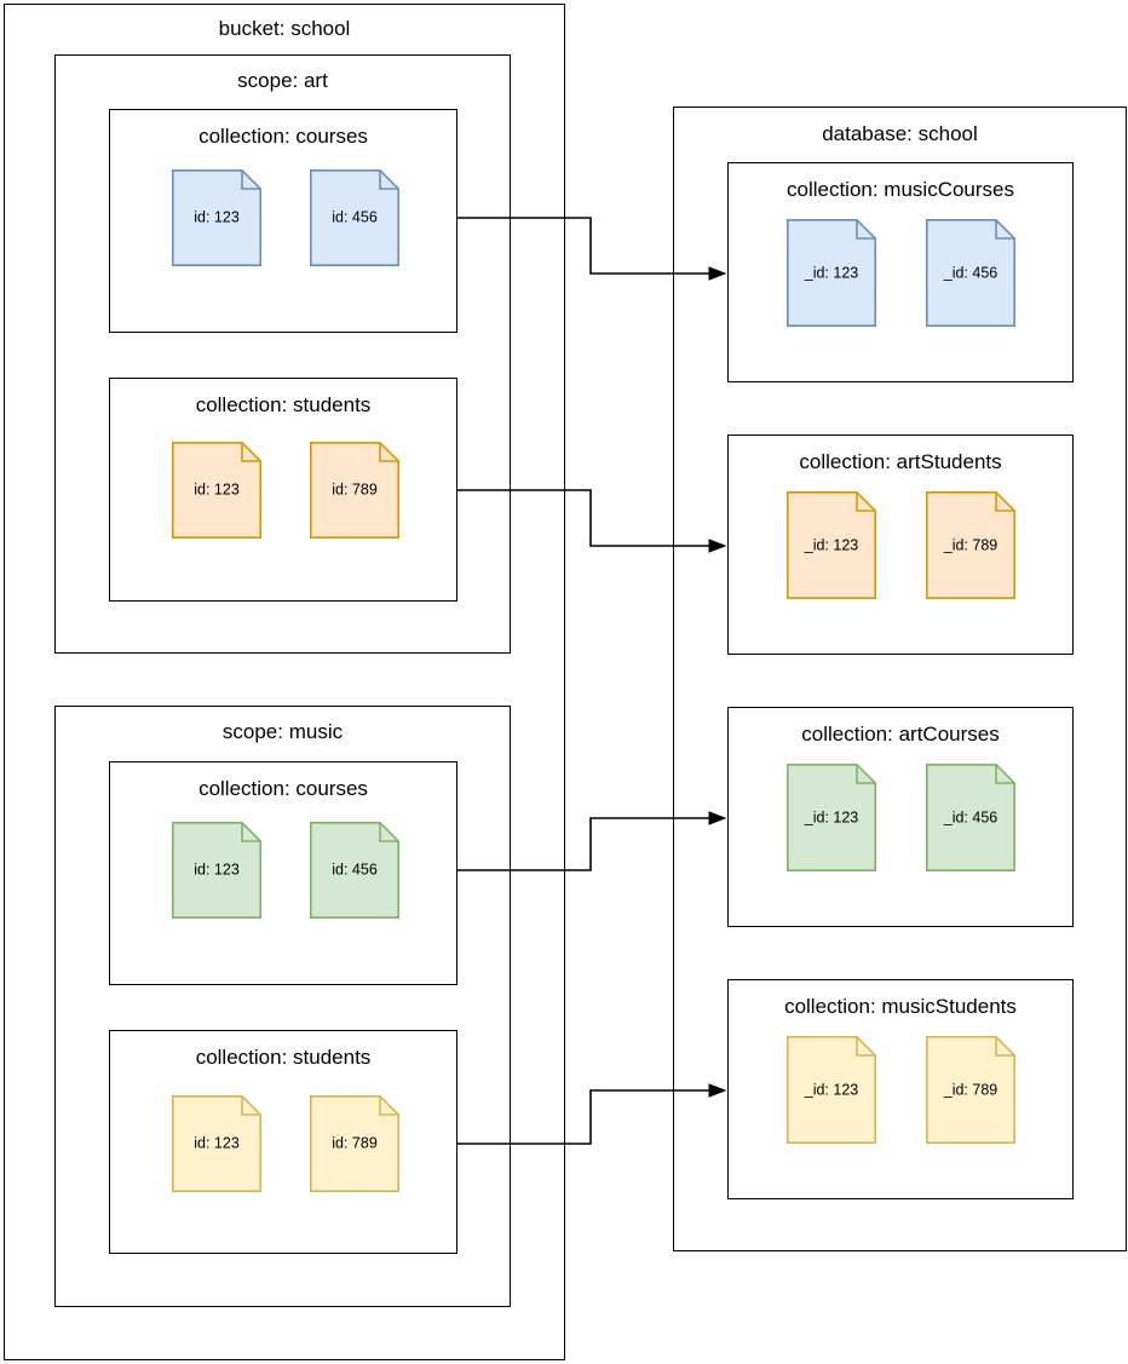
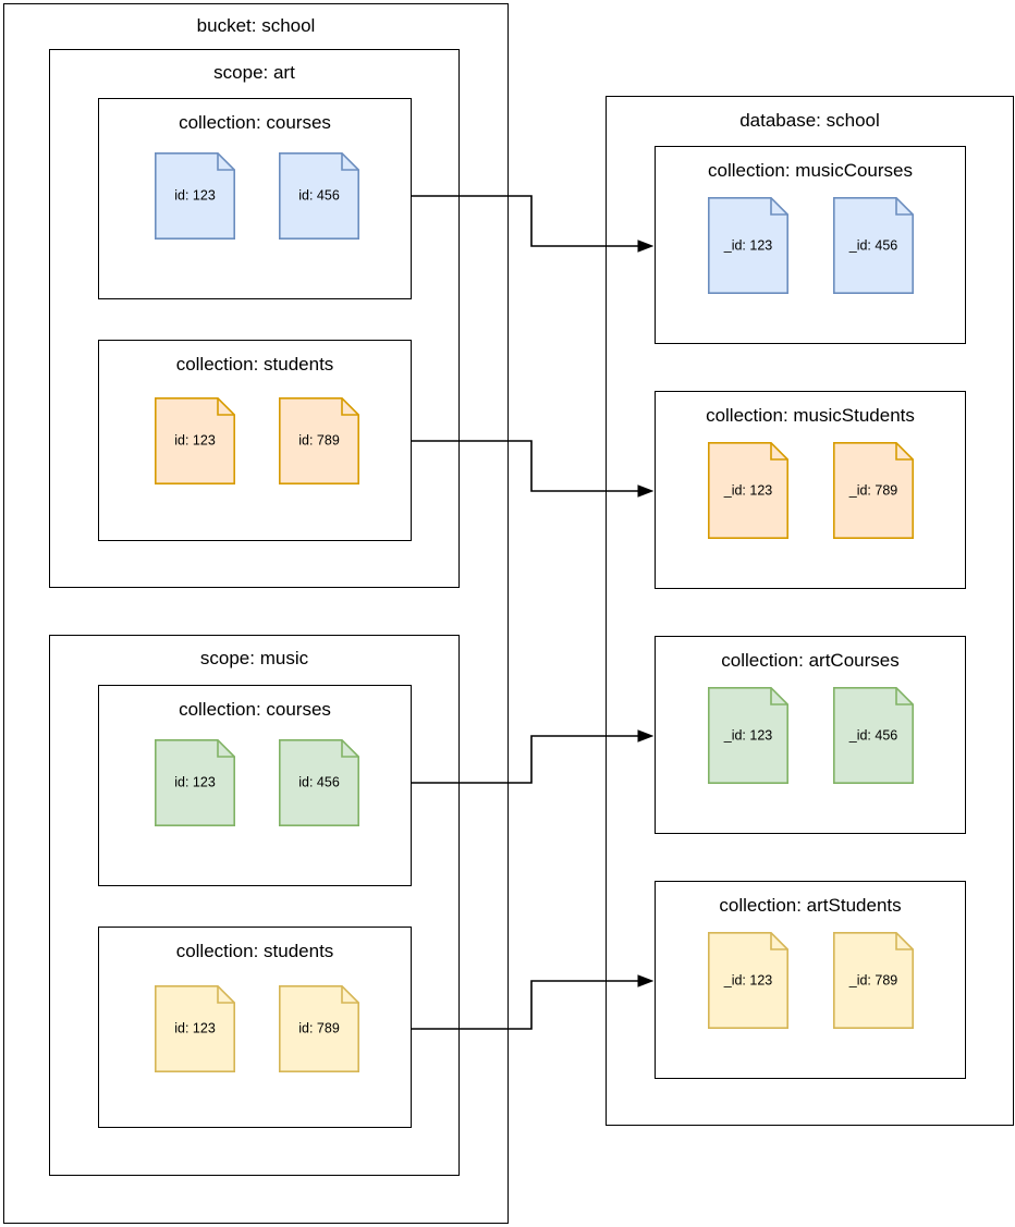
  bucket: school
  scope: art
  collection: courses
  id: 123
  id: 456
  collection: students
  id: 123
  id: 789
  scope: music
  collection: courses
  id: 123
  id: 456
  collection: students
  id: 123
  id: 789
  database: school
  collection: musicCourses
  _id: 123
  _id: 456
- collection: artStudents
+ collection: musicStudents
  _id: 123
  _id: 789
  collection: artCourses
  _id: 123
  _id: 456
- collection: musicStudents
+ collection: artStudents
  _id: 123
  _id: 789
